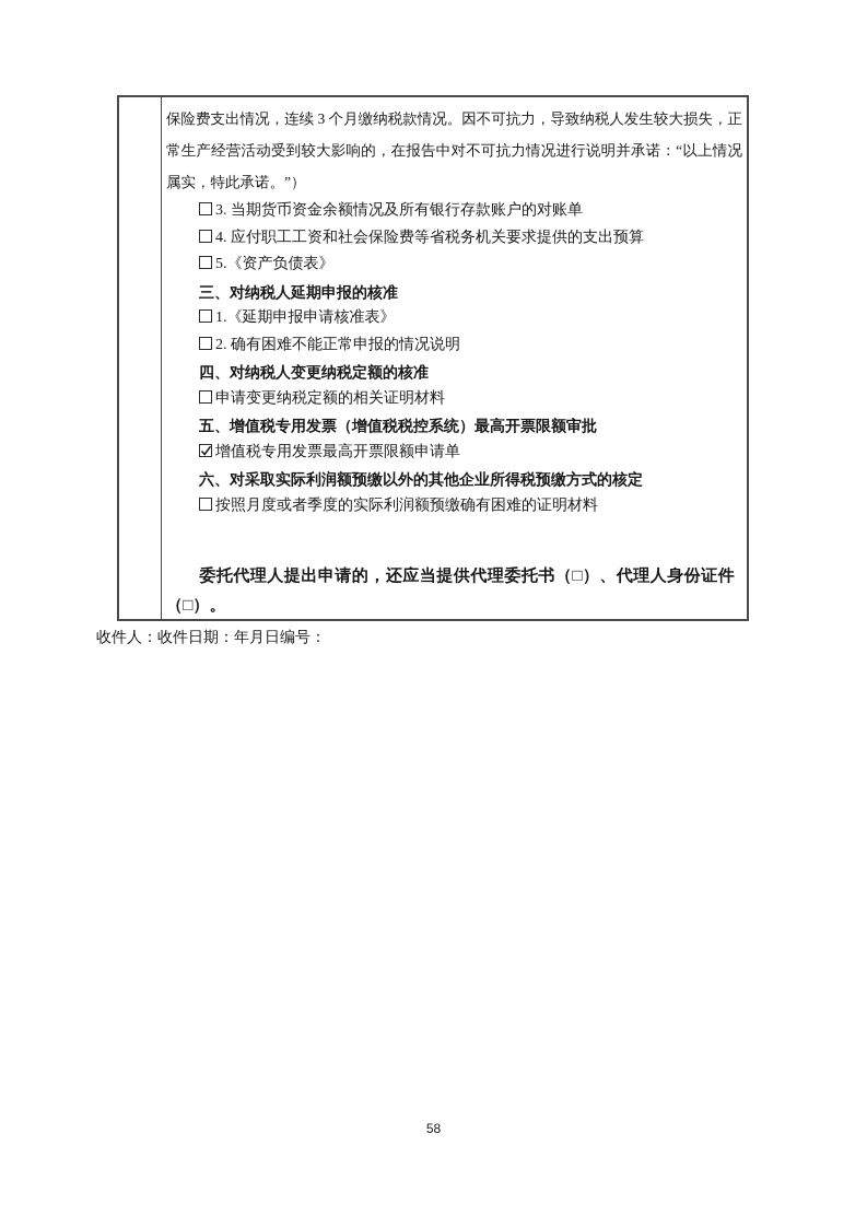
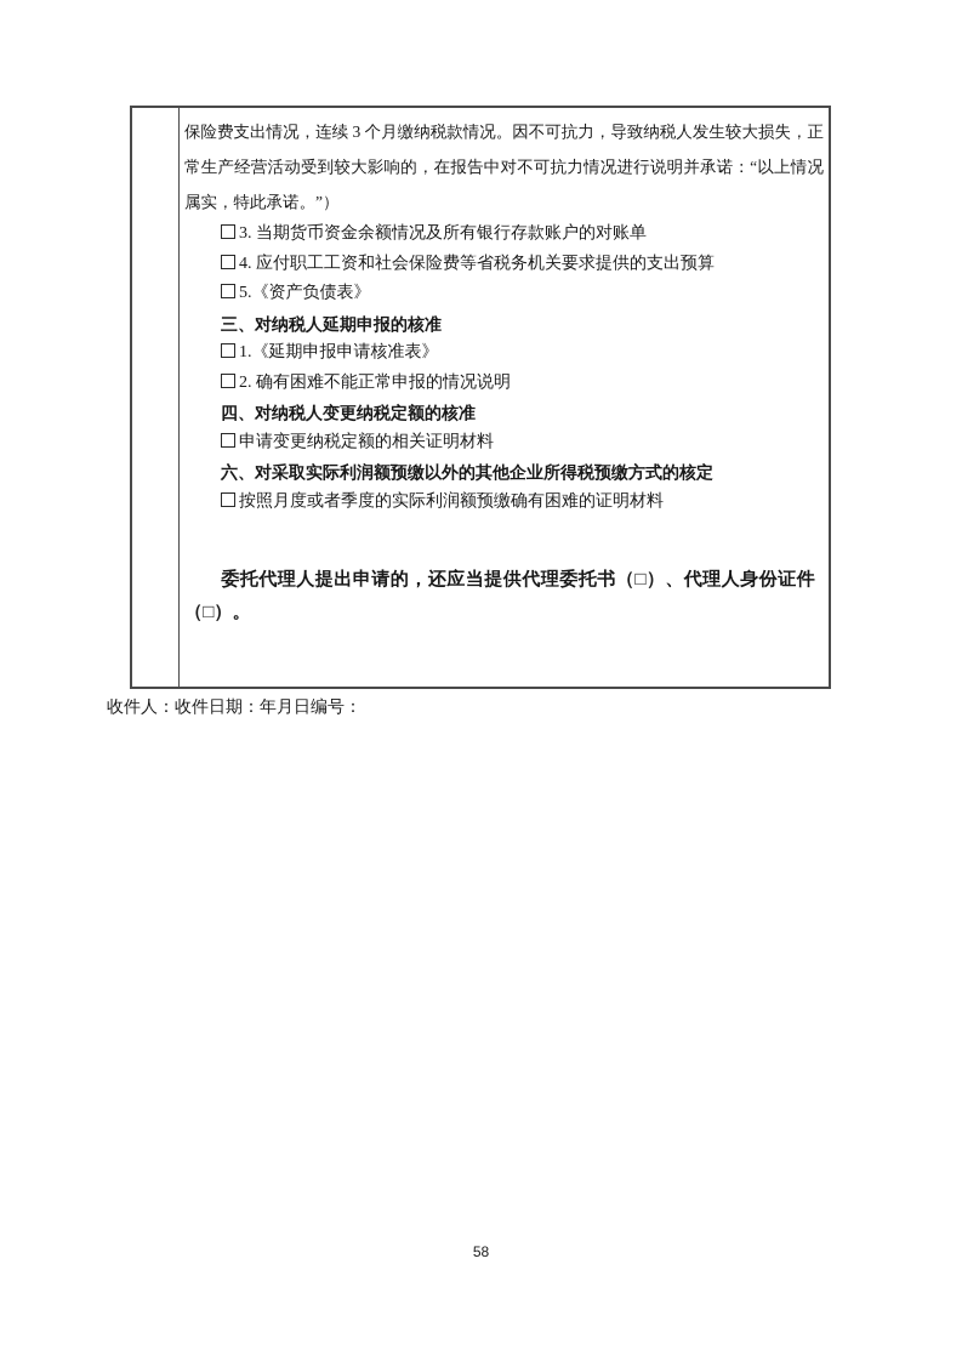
  保险费支出情况，连续 3 个月缴纳税款情况。因不可抗力，导致纳税人发生较大损失，正常生产经营活动受到较大影响的，在报告中对不可抗力情况进行说明并承诺：“以上情况属实，特此承诺。”）
  3. 当期货币资金余额情况及所有银行存款账户的对账单
  4. 应付职工工资和社会保险费等省税务机关要求提供的支出预算
  5.《资产负债表》
  三、对纳税人延期申报的核准
  1.《延期申报申请核准表》
  2. 确有困难不能正常申报的情况说明
  四、对纳税人变更纳税定额的核准
  申请变更纳税定额的相关证明材料
- 五、增值税专用发票（增值税税控系统）最高开票限额审批
- 增值税专用发票最高开票限额申请单
  六、对采取实际利润额预缴以外的其他企业所得税预缴方式的核定
  按照月度或者季度的实际利润额预缴确有困难的证明材料
  委托代理人提出申请的，还应当提供代理委托书（□）、代理人身份证件（□）。
  收件人：收件日期：年月日编号：
  58
